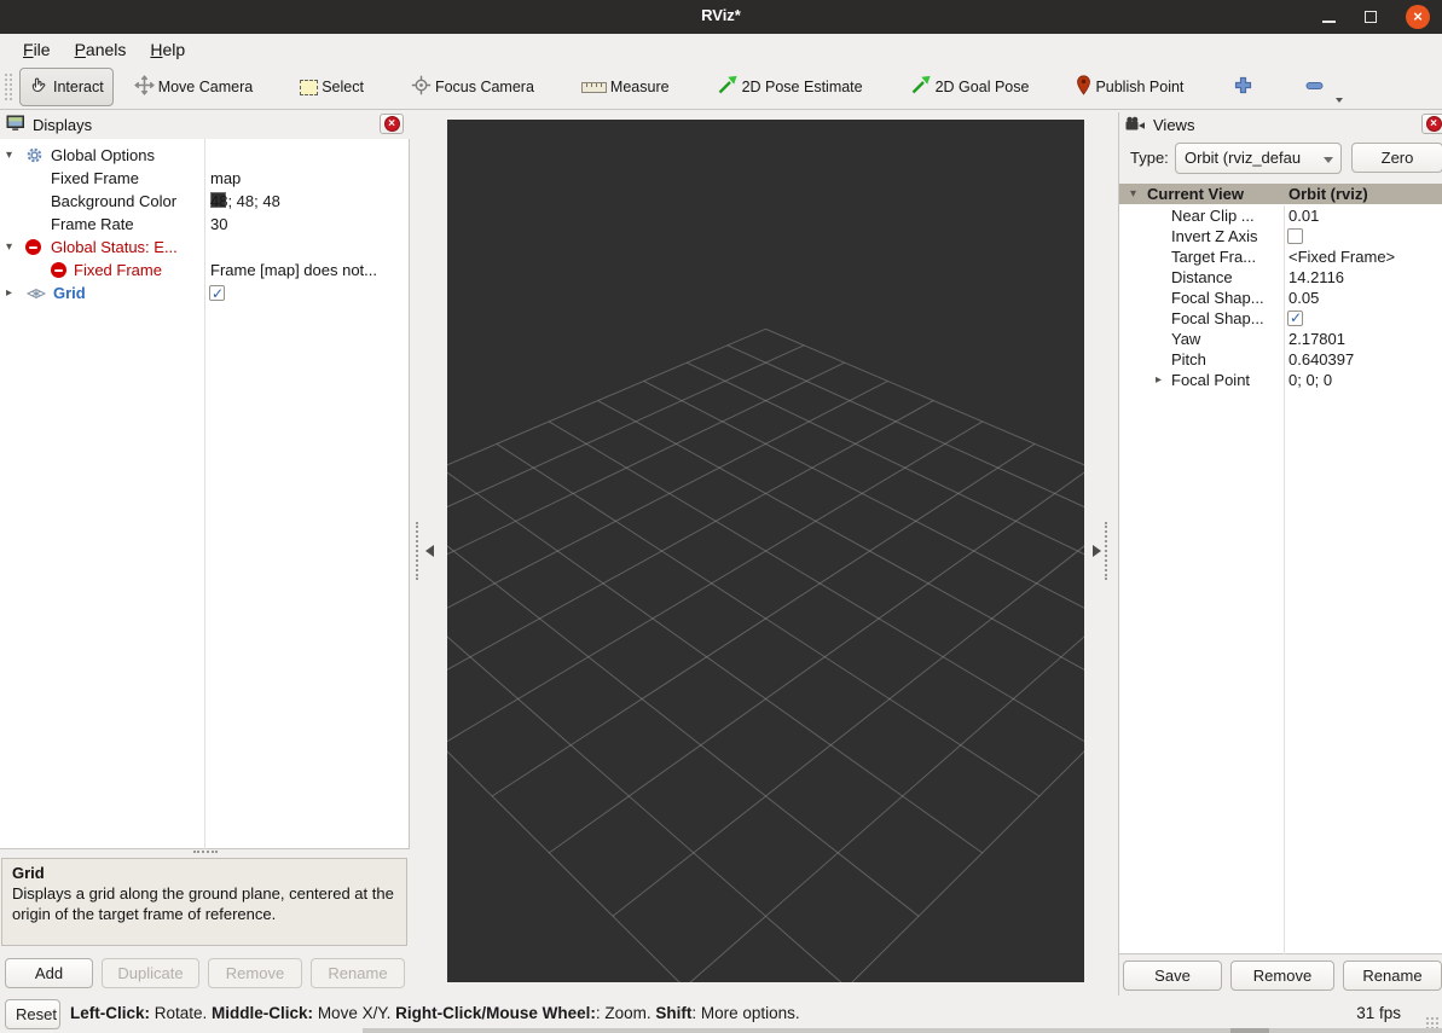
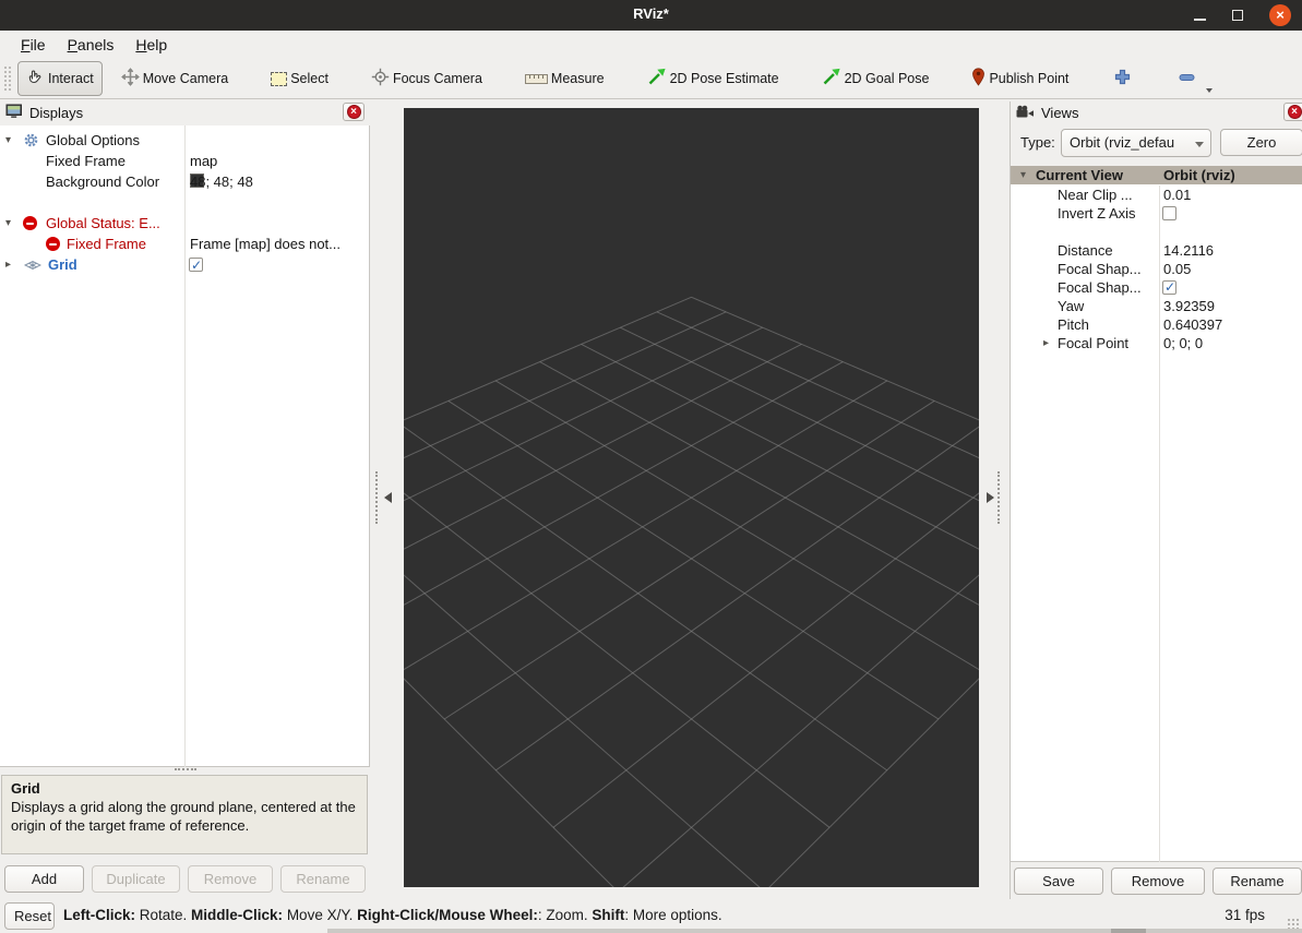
  RViz*
  ×
  File
  Panels
  Help
  Interact
  Move Camera
  Select
  Focus Camera
  Measure
  2D Pose Estimate
  2D Goal Pose
  Publish Point
  Displays
  ×
  ▾
  Global Options
  Fixed Frame
  map
  Background Color
  48; 48; 48
- Frame Rate
- 30
  ▾
  Global Status: E...
  Fixed Frame
  Frame [map] does not...
  ▸
  Grid
  ✓
  Grid
  Displays a grid along the ground plane, centered at the origin of the target frame of reference.
  Add
  Duplicate
  Remove
  Rename
  Views
  ×
  Type:
  Orbit (rviz_defau
  Zero
  ▾
  Current View
  Orbit (rviz)
  Near Clip ...
  0.01
  Invert Z Axis
- Target Fra...
- <Fixed Frame>
  Distance
  14.2116
  Focal Shap...
  0.05
  Focal Shap...
  ✓
  Yaw
- 2.17801
+ 3.92359
  Pitch
  0.640397
  ▸
  Focal Point
  0; 0; 0
  Save
  Remove
  Rename
  Reset
  Left-Click: Rotate. Middle-Click: Move X/Y. Right-Click/Mouse Wheel:: Zoom. Shift: More options.
  31 fps
